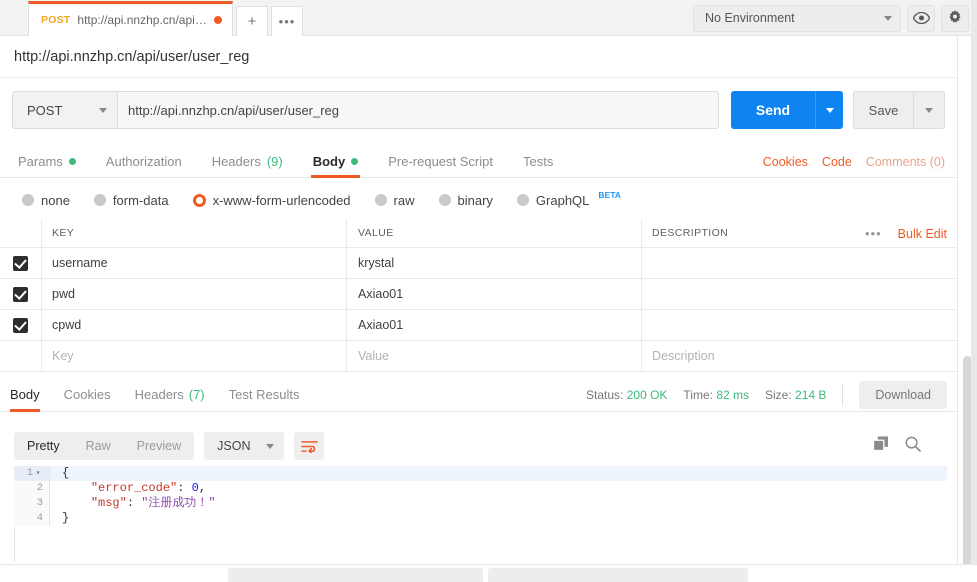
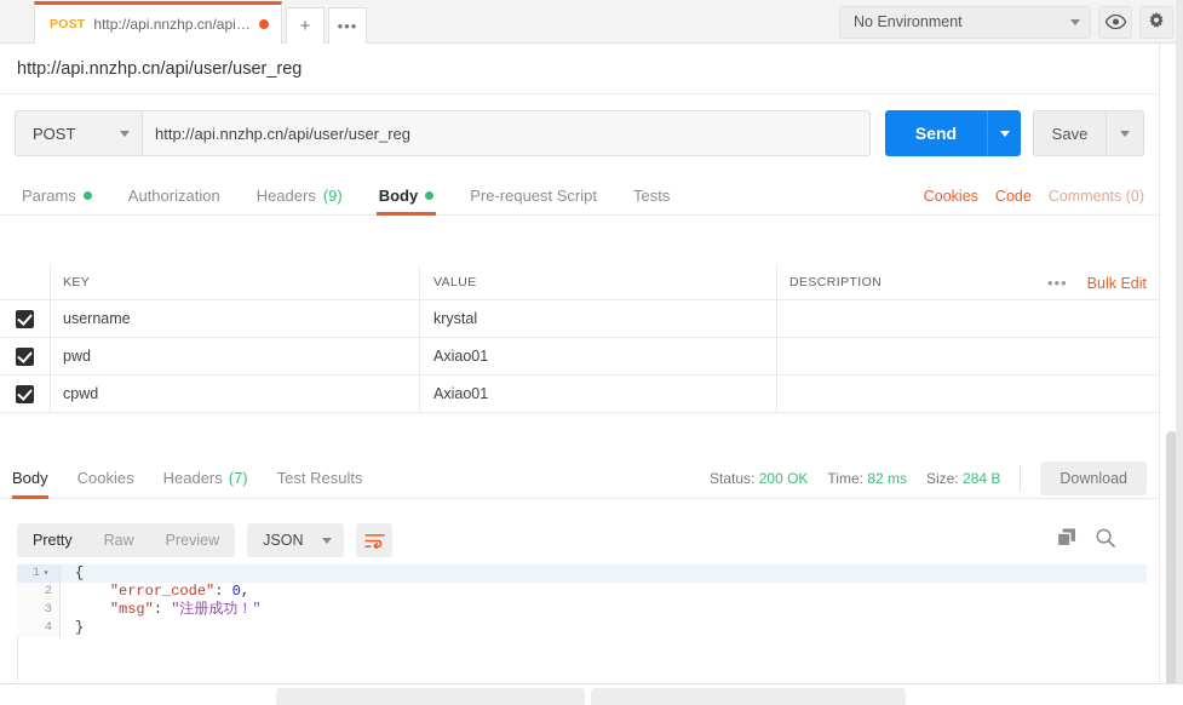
  POST
  http://api.nnzhp.cn/api/u
  +
  •••
  No Environment
  http://api.nnzhp.cn/api/user/user_reg
  POST
  http://api.nnzhp.cn/api/user/user_reg
  Send
  Save
  Params
  Authorization
  Headers
  (9)
  Body
  Pre-request Script
  Tests
  Cookies
  Code
  Comments (0)
- none
- form-data
- x-www-form-urlencoded
- raw
- binary
- GraphQL
- BETA
  KEY
  VALUE
  DESCRIPTION
  •••
  Bulk Edit
  username
  krystal
  pwd
  Axiao01
  cpwd
  Axiao01
- Key
- Value
- Description
  Body
  Cookies
  Headers
  (7)
  Test Results
  Status: 200 OK
  Time: 82 ms
- Size: 214 B
+ Size: 284 B
  Download
  Pretty
  Raw
  Preview
  JSON
  1 ▾
  {
  2
  "error_code": 0,
  3
  "msg": "注册成功！"
  4
  }
